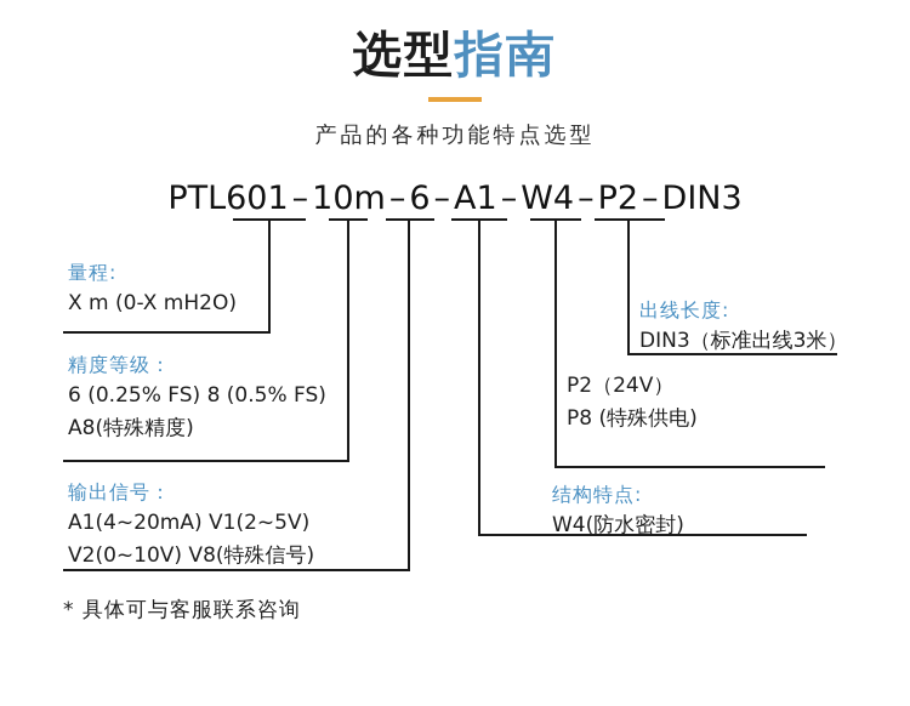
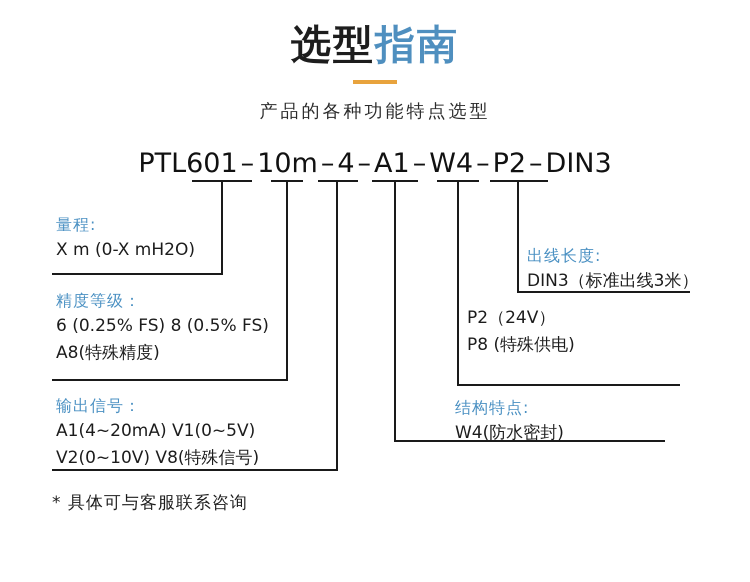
  选型指南
  产品的各种功能特点选型
- PTL601–10m–6–A1–W4–P2–DIN3
+ PTL601–10m–4–A1–W4–P2–DIN3
  量程:
  X m (0-X mH2O)
  精度等级：
  6 (0.25% FS) 8 (0.5% FS)
  A8(特殊精度)
  输出信号：
- A1(4~20mA) V1(2~5V)
+ A1(4~20mA) V1(0~5V)
  V2(0~10V) V8(特殊信号)
  出线长度:
  DIN3（标准出线3米）
  P2（24V）
  P8 (特殊供电)
  结构特点:
  W4(防水密封)
  * 具体可与客服联系咨询
